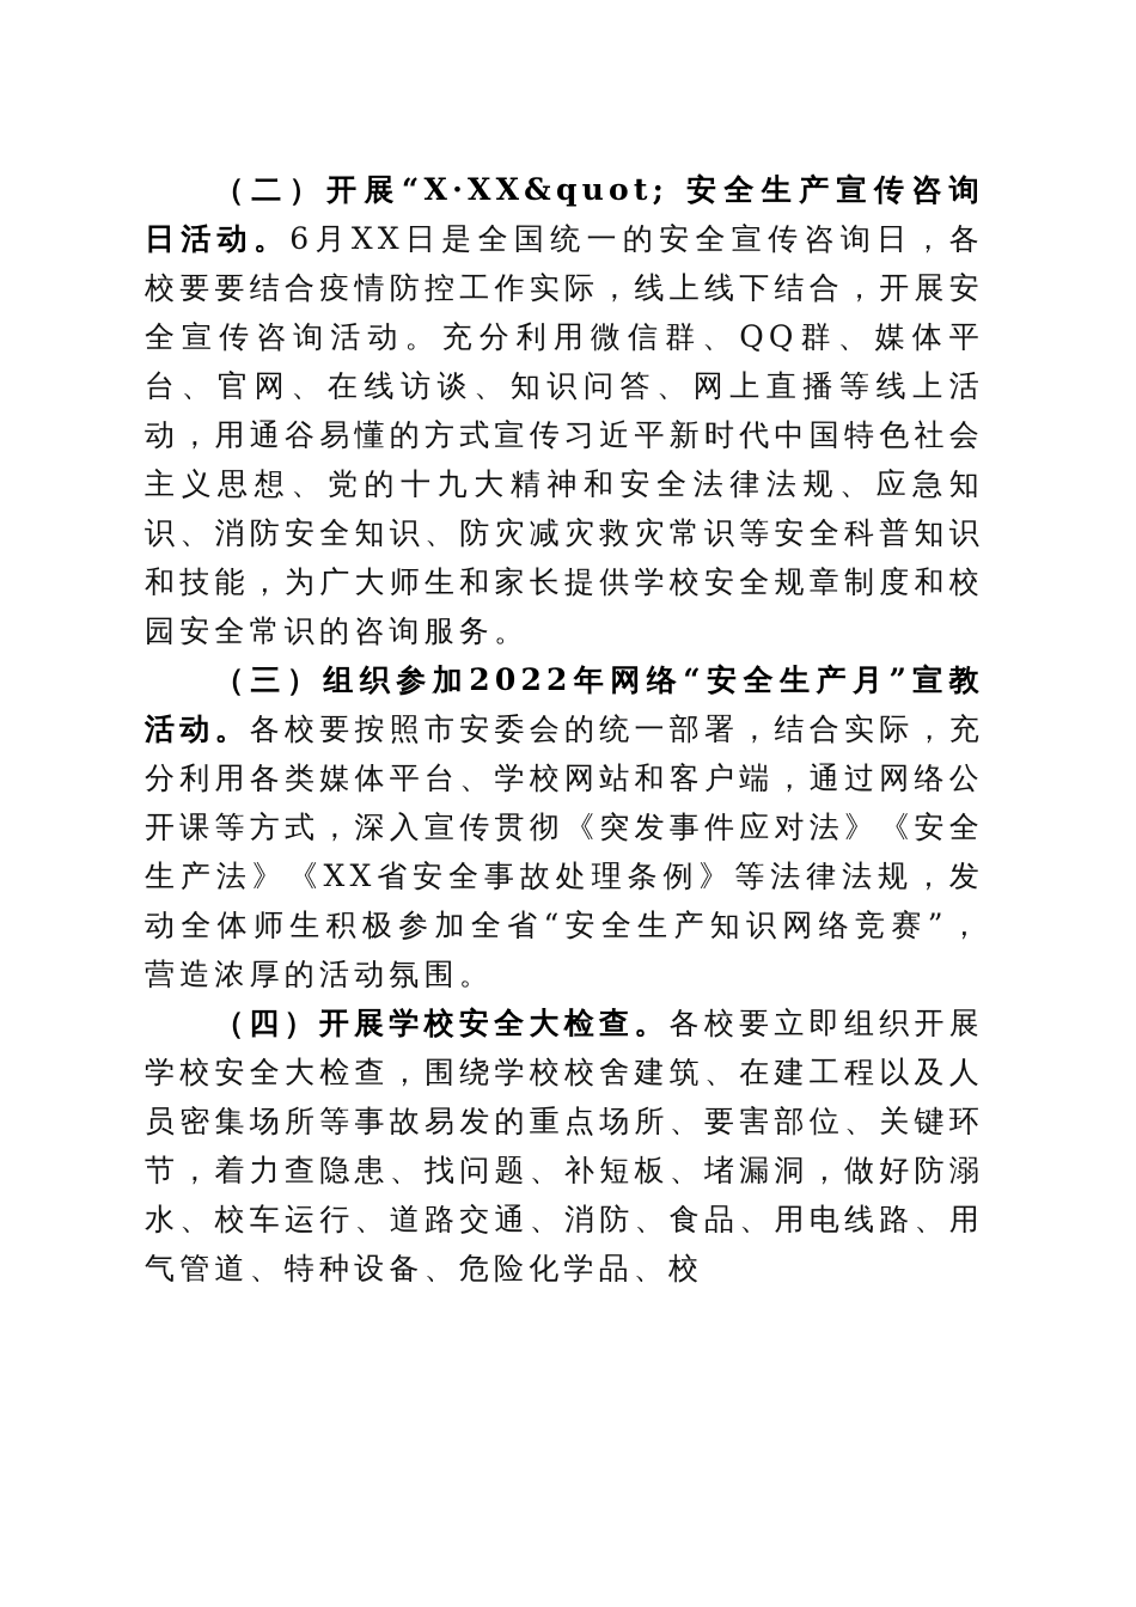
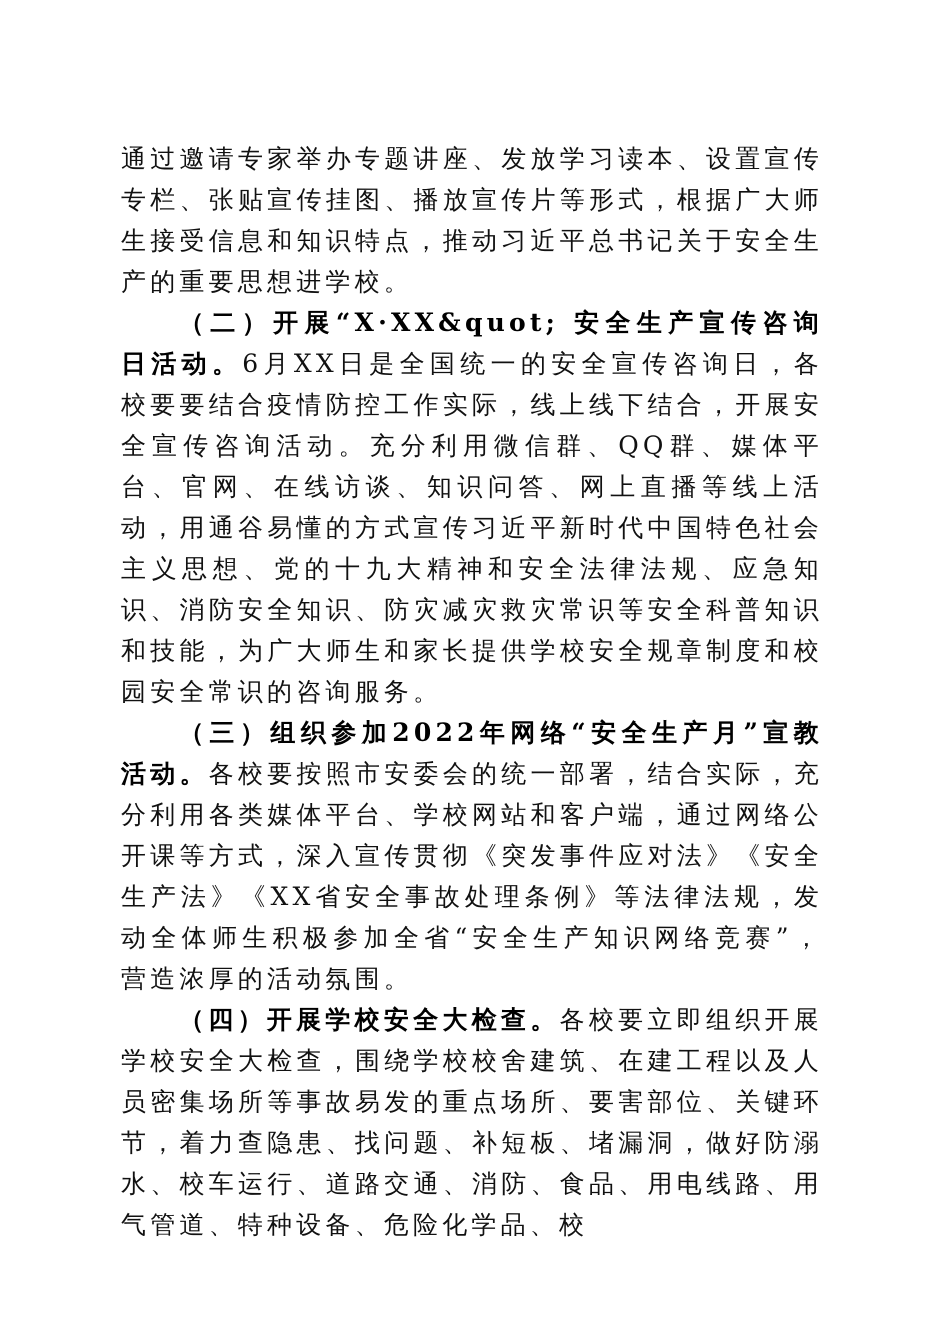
+ 通过邀请专家举办专题讲座、发放学习读本、设置宣传专栏、张贴宣传挂图、播放宣传片等形式，根据广大师生接受信息和知识特点，推动习近平总书记关于安全生产的重要思想进学校。
  （二）开展“X·XX&quot; 安全生产宣传咨询日活动。6月XX日是全国统一的安全宣传咨询日，各校要要结合疫情防控工作实际，线上线下结合，开展安全宣传咨询活动。充分利用微信群、QQ群、媒体平台、官网、在线访谈、知识问答、网上直播等线上活动，用通谷易懂的方式宣传习近平新时代中国特色社会主义思想、党的十九大精神和安全法律法规、应急知识、消防安全知识、防灾减灾救灾常识等安全科普知识和技能，为广大师生和家长提供学校安全规章制度和校园安全常识的咨询服务。
  （三）组织参加2022年网络“安全生产月”宣教活动。各校要按照市安委会的统一部署，结合实际，充分利用各类媒体平台、学校网站和客户端，通过网络公开课等方式，深入宣传贯彻《突发事件应对法》《安全生产法》《XX省安全事故处理条例》等法律法规，发动全体师生积极参加全省“安全生产知识网络竞赛”，营造浓厚的活动氛围。
  （四）开展学校安全大检查。各校要立即组织开展学校安全大检查，围绕学校校舍建筑、在建工程以及人员密集场所等事故易发的重点场所、要害部位、关键环节，着力查隐患、找问题、补短板、堵漏洞，做好防溺水、校车运行、道路交通、消防、食品、用电线路、用气管道、特种设备、危险化学品、校
